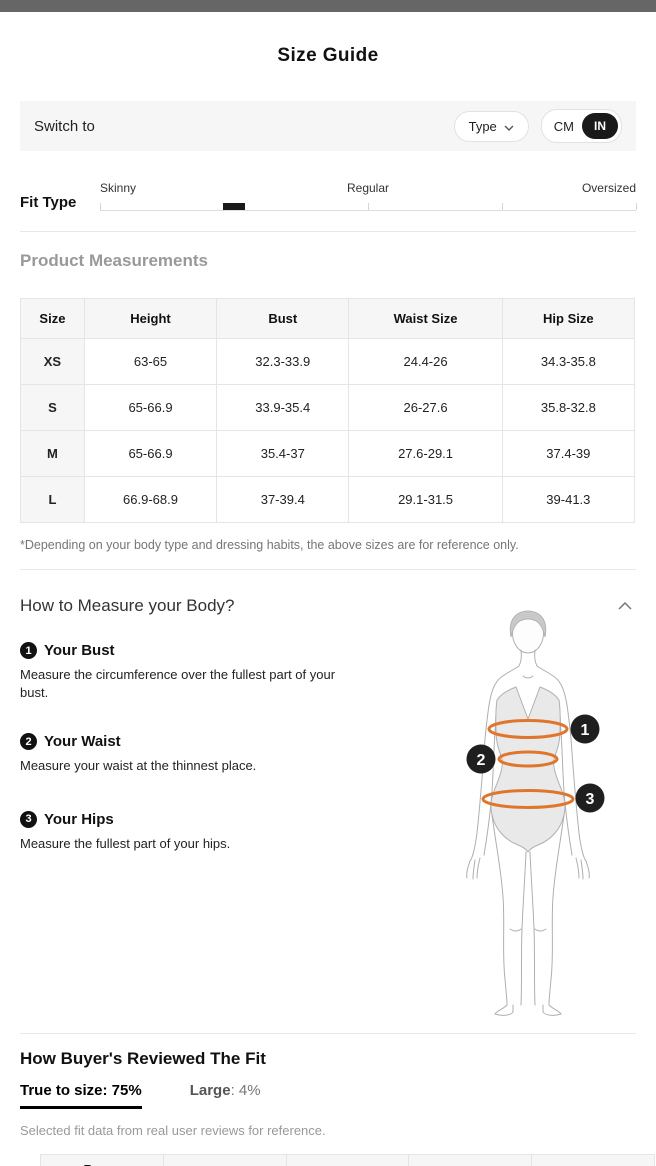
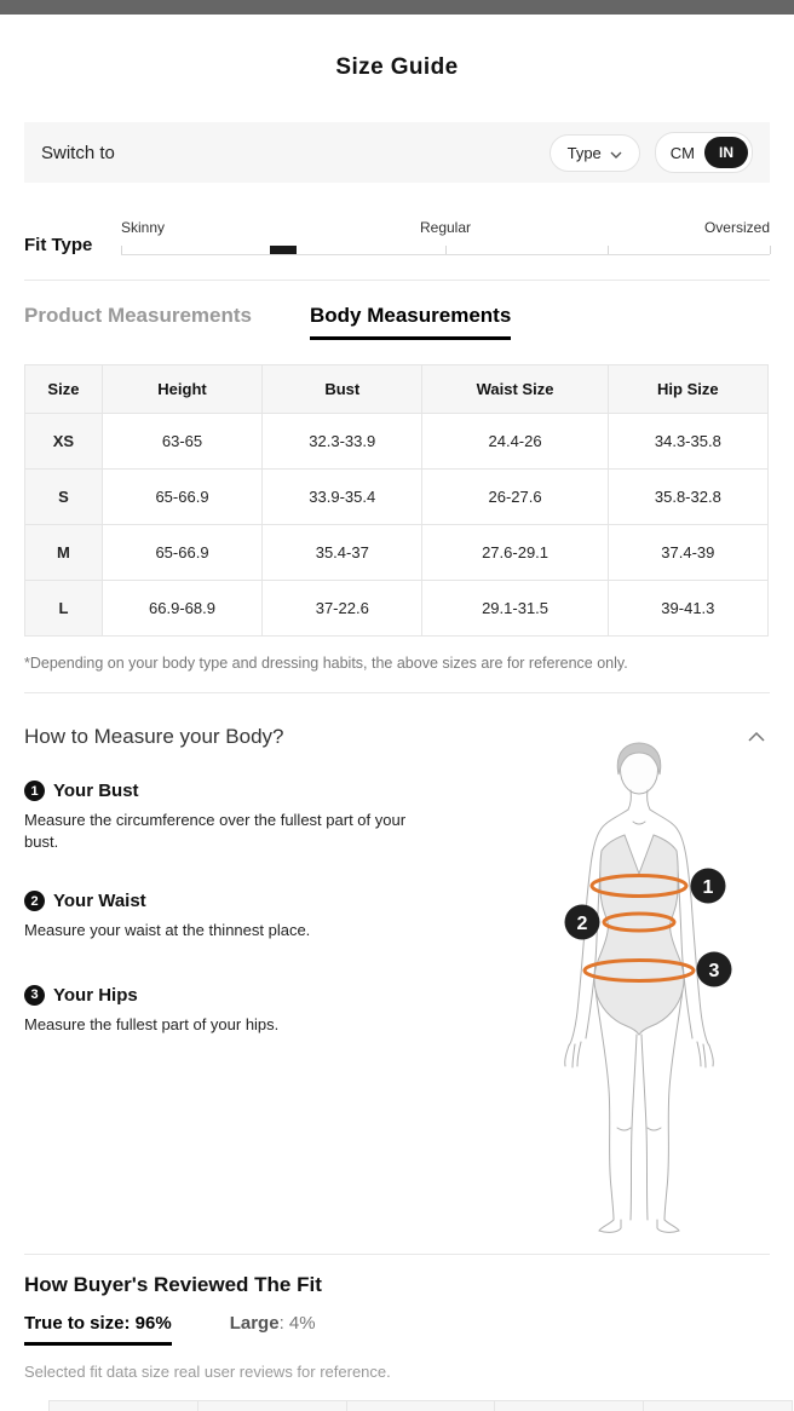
  Size Guide
  Switch to
  Type
  CM
  IN
  Fit Type
  Skinny
  Regular
  Oversized
  Product Measurements
+ Body Measurements
  Size	Height	Bust	Waist Size	Hip Size
  XS	63-65	32.3-33.9	24.4-26	34.3-35.8
  S	65-66.9	33.9-35.4	26-27.6	35.8-32.8
  M	65-66.9	35.4-37	27.6-29.1	37.4-39
- L	66.9-68.9	37-39.4	29.1-31.5	39-41.3
+ L	66.9-68.9	37-22.6	29.1-31.5	39-41.3
  *Depending on your body type and dressing habits, the above sizes are for reference only.
  How to Measure your Body?
  1
  Your Bust
  Measure the circumference over the fullest part of your bust.
  2
  Your Waist
  Measure your waist at the thinnest place.
  3
  Your Hips
  Measure the fullest part of your hips.
  1
  2
  3
  How Buyer's Reviewed The Fit
- True to size: 75%
+ True to size: 96%
  Large: 4%
- Selected fit data from real user reviews for reference.
+ Selected fit data size real user reviews for reference.
